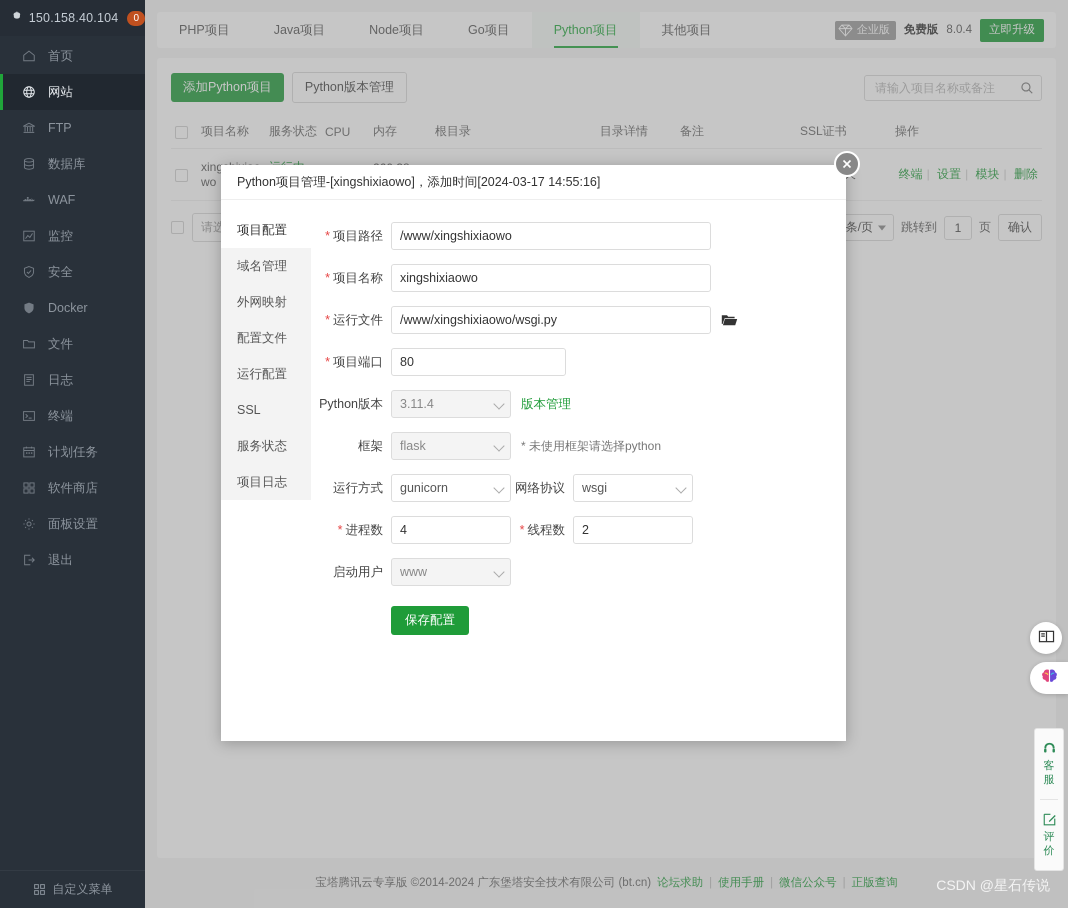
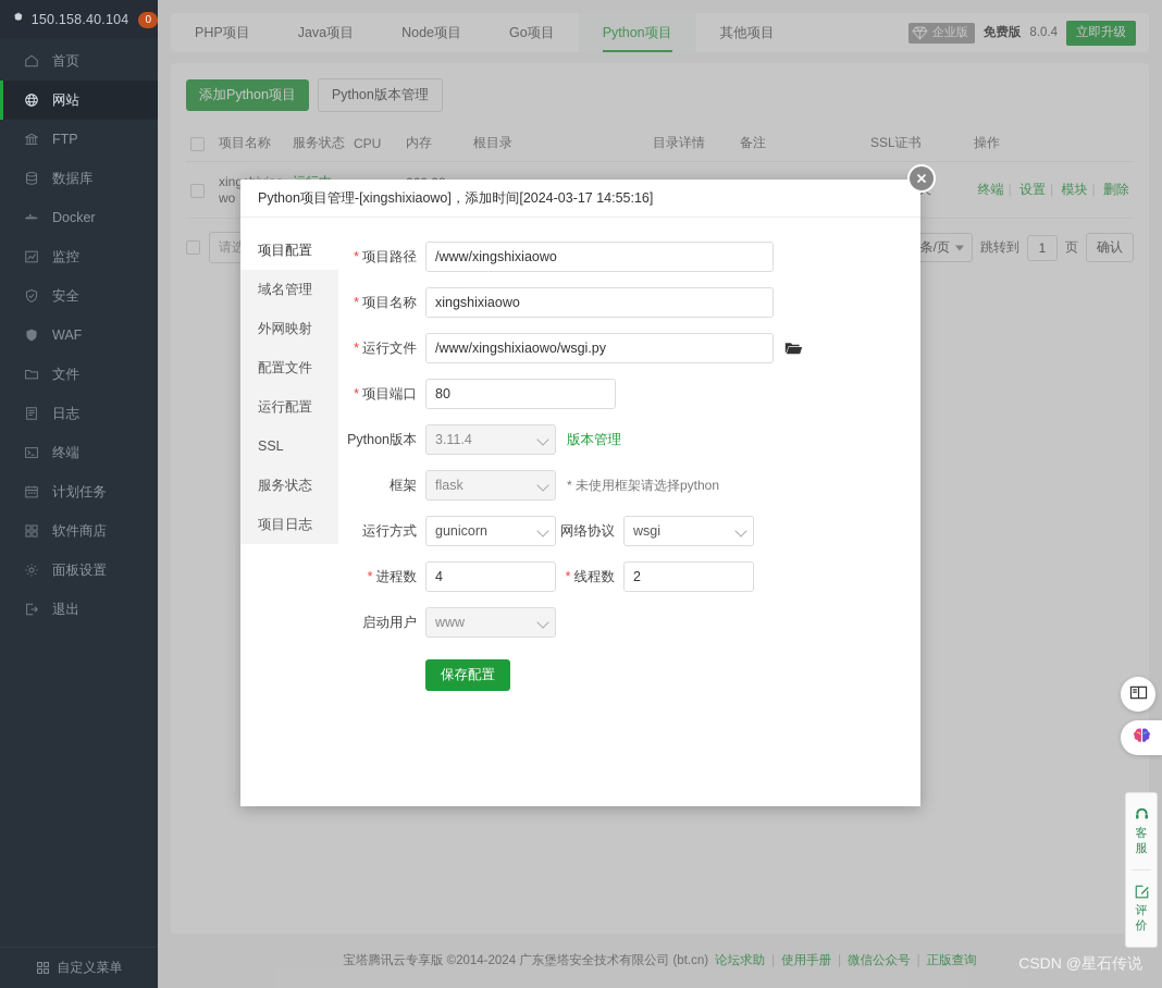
  150.158.40.104
  0
  首页
  网站
  FTP
  数据库
- WAF
+ Docker
  监控
  安全
- Docker
+ WAF
  文件
  日志
  终端
  计划任务
  软件商店
  面板设置
  退出
  自定义菜单
  PHP项目
  Java项目
  Node项目
  Go项目
  Python项目
  其他项目
  企业版
  免费版
  8.0.4
  立即升级
  添加Python项目
  Python版本管理
- 请输入项目名称或备注
  	项目名称	服务状态	CPU	内存	根目录	目录详情	备注	SSL证书	操作
  跳转到
  1
  页
  确认
  宝塔腾讯云专享版 ©2014-2024 广东堡塔安全技术有限公司 (bt.cn)
  论坛求助
  |
  使用手册
  |
  微信公众号
  正版查询
  客
  服
  评
  价
  Python项目管理-[xingshixiaowo]，添加时间[2024-03-17 14:55:16]
  项目配置
  域名管理
  外网映射
  配置文件
  运行配置
  SSL
  服务状态
  项目日志
  * 项目路径
  /www/xingshixiaowo
  * 项目名称
  xingshixiaowo
  * 运行文件
  /www/xingshixiaowo/wsgi.py
  * 项目端口
  80
  Python版本
  3.11.4
  版本管理
  框架
  flask
  * 未使用框架请选择python
  运行方式
  gunicorn
  网络协议
  wsgi
  * 进程数
  4
  * 线程数
  2
  启动用户
  www
  保存配置
  CSDN @星石传说
